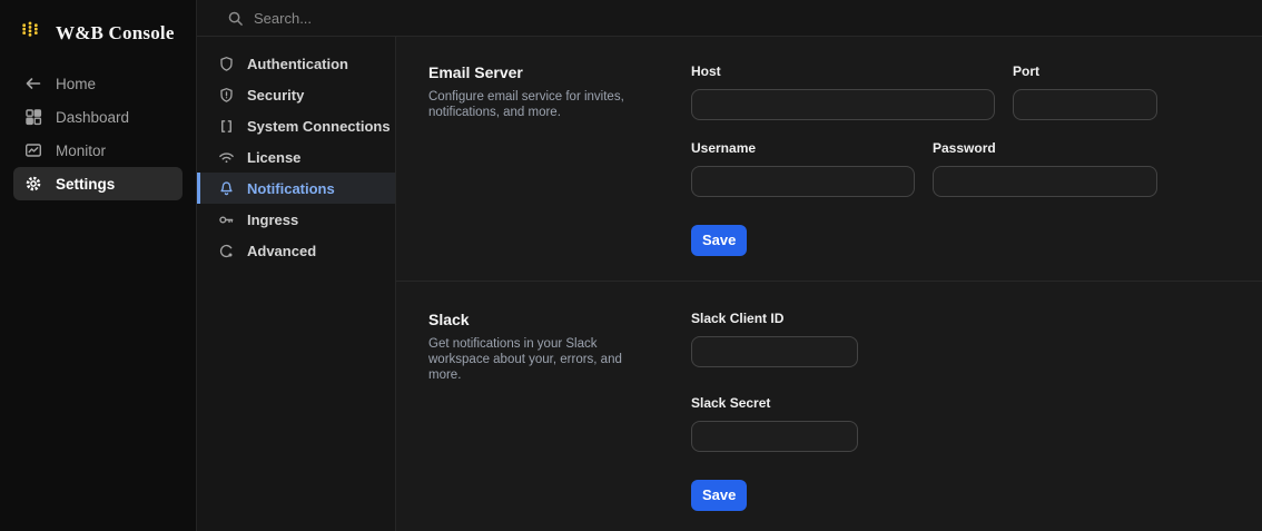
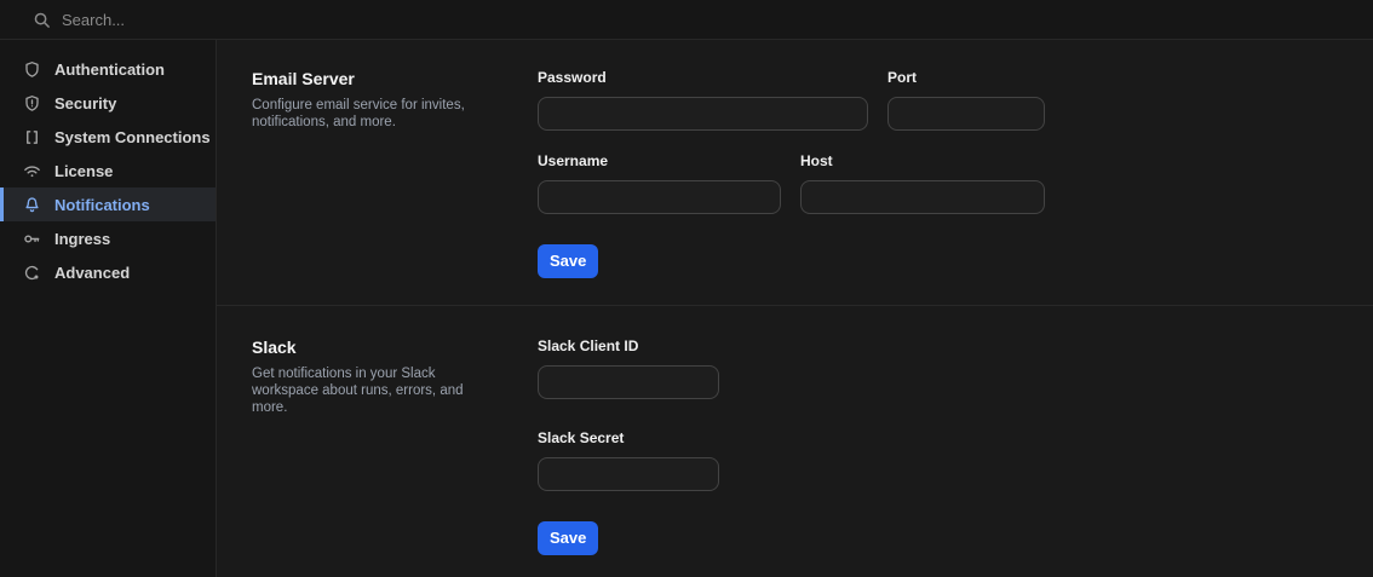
- W&B Console
- Home
- Dashboard
- Monitor
- Settings
  Search...
  Authentication
  Security
  System Connections
  License
  Notifications
  Ingress
  Advanced
  Email Server
  Configure email service for invites, notifications, and more.
- Host
+ Password
  Port
  Username
- Password
+ Host
  Save
  Slack
- Get notifications in your Slack workspace about your, errors, and more.
+ Get notifications in your Slack workspace about runs, errors, and more.
  Slack Client ID
  Slack Secret
  Save
